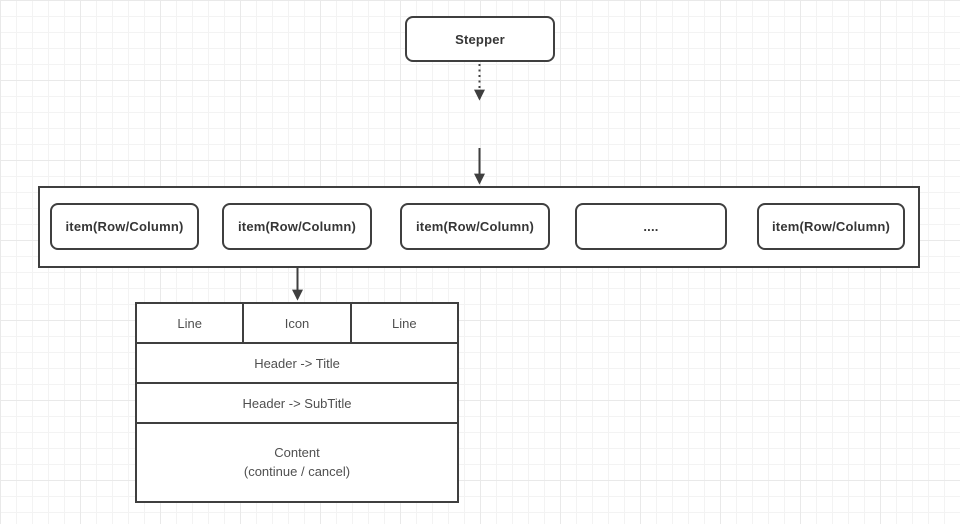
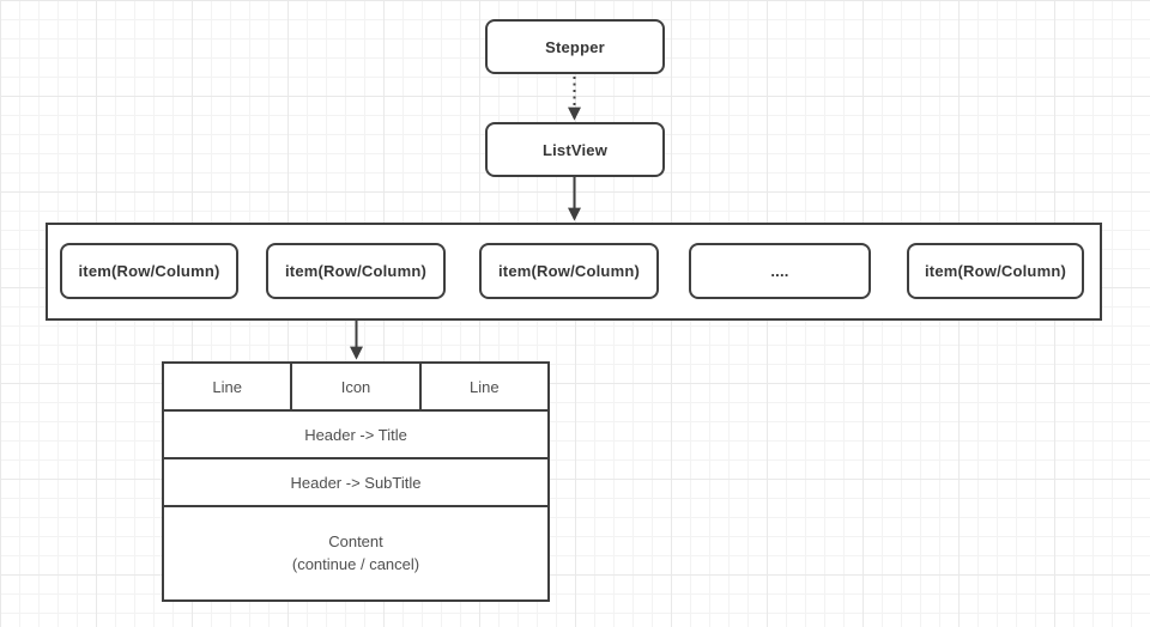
  Stepper
+ ListView
  item(Row/Column)
  item(Row/Column)
  item(Row/Column)
  ....
  item(Row/Column)
  Line
  Icon
  Line
  Header -> Title
  Header -> SubTitle
  Content
  (continue / cancel)
